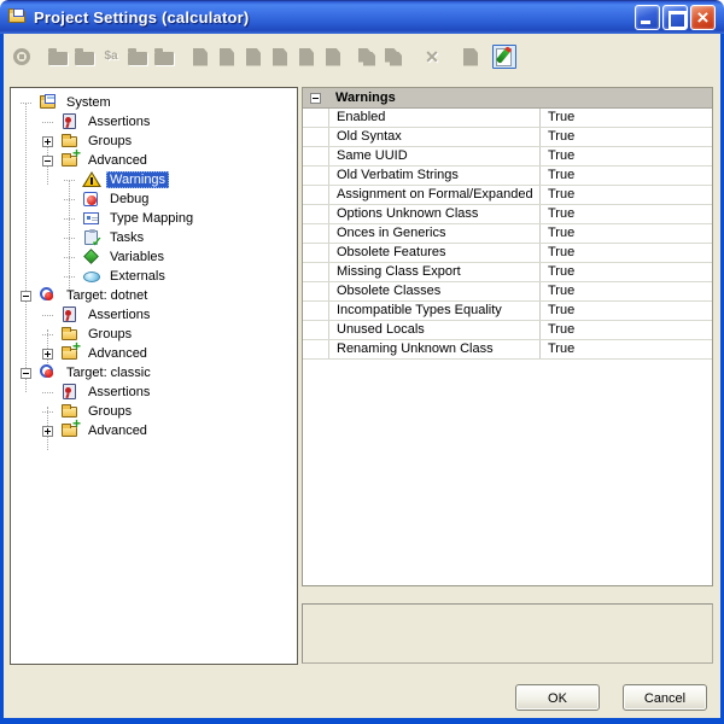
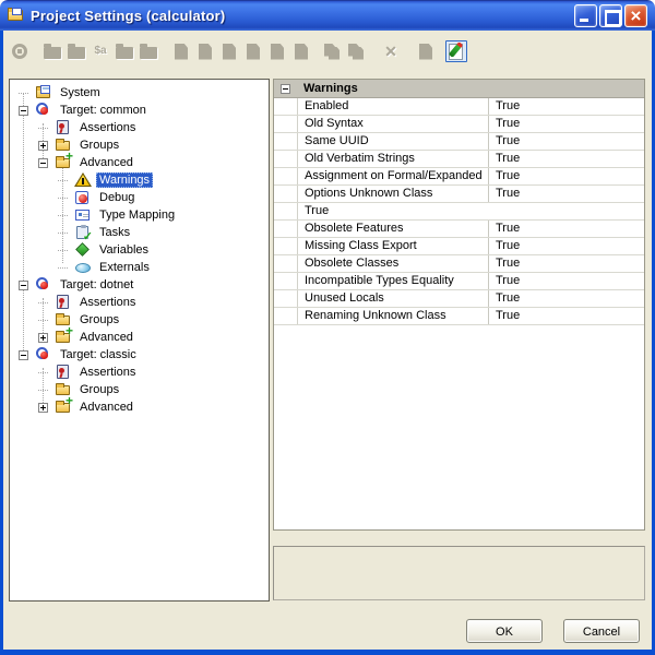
  Project Settings (calculator)
  $a
  ✕
  System
+ Target: common
  Assertions
  Groups
  +
  Advanced
  Warnings
  Debug
  Type Mapping
  ✓
  Tasks
  Variables
  Externals
  Target: dotnet
  Assertions
  Groups
  +
  Advanced
  Target: classic
  Assertions
  Groups
  +
  Advanced
  Warnings
  Enabled
  True
  Old Syntax
  True
  Same UUID
  True
  Old Verbatim Strings
  True
  Assignment on Formal/Expanded
  True
  Options Unknown Class
  True
- Onces in Generics
  True
  Obsolete Features
  True
  Missing Class Export
  True
  Obsolete Classes
  True
  Incompatible Types Equality
  True
  Unused Locals
  True
  Renaming Unknown Class
  True
  OK
  Cancel
